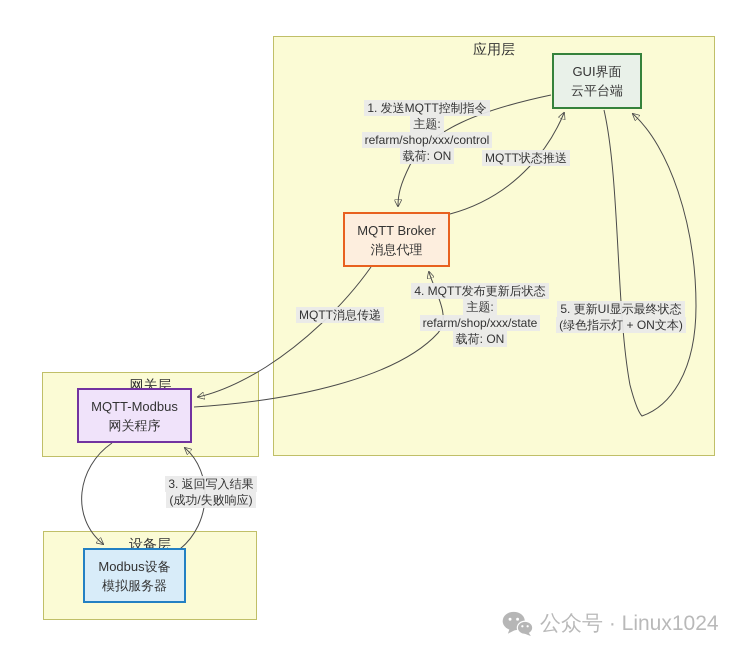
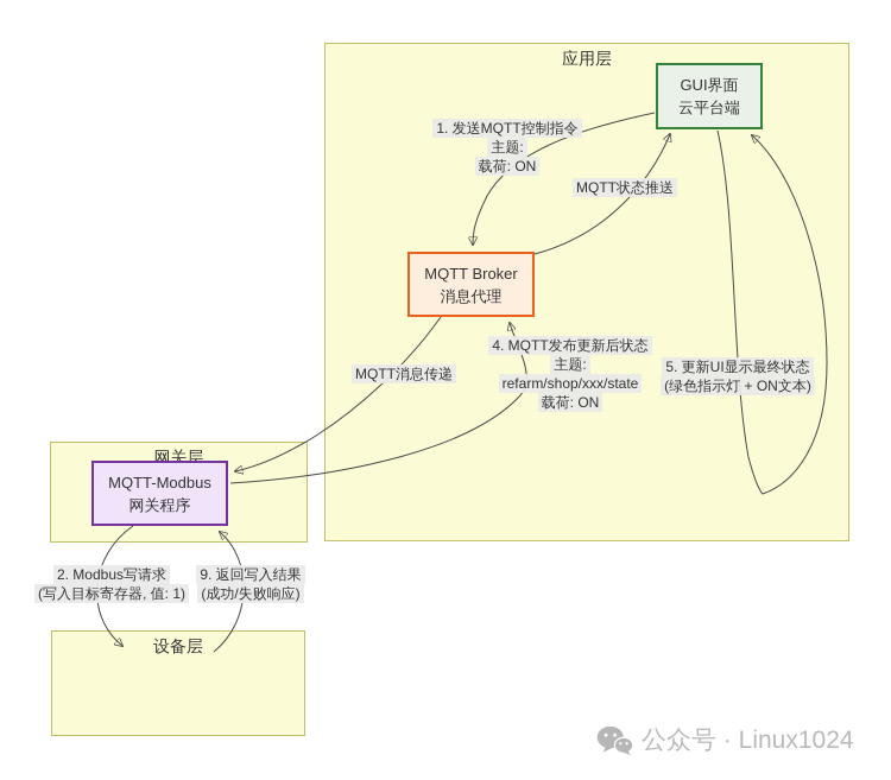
  应用层
  网关层
  设备层
  GUI界面
  云平台端
  MQTT Broker
  消息代理
  MQTT-Modbus
  网关程序
- Modbus设备
- 模拟服务器
  1. 发送MQTT控制指令
  主题:
- refarm/shop/xxx/control
  载荷: ON
  MQTT状态推送
  MQTT消息传递
  4. MQTT发布更新后状态
  主题:
  refarm/shop/xxx/state
  载荷: ON
  5. 更新UI显示最终状态
  (绿色指示灯 + ON文本)
+ 2. Modbus写请求
+ (写入目标寄存器, 值: 1)
- 3. 返回写入结果
+ 9. 返回写入结果
  (成功/失败响应)
  公众号 · Linux1024
